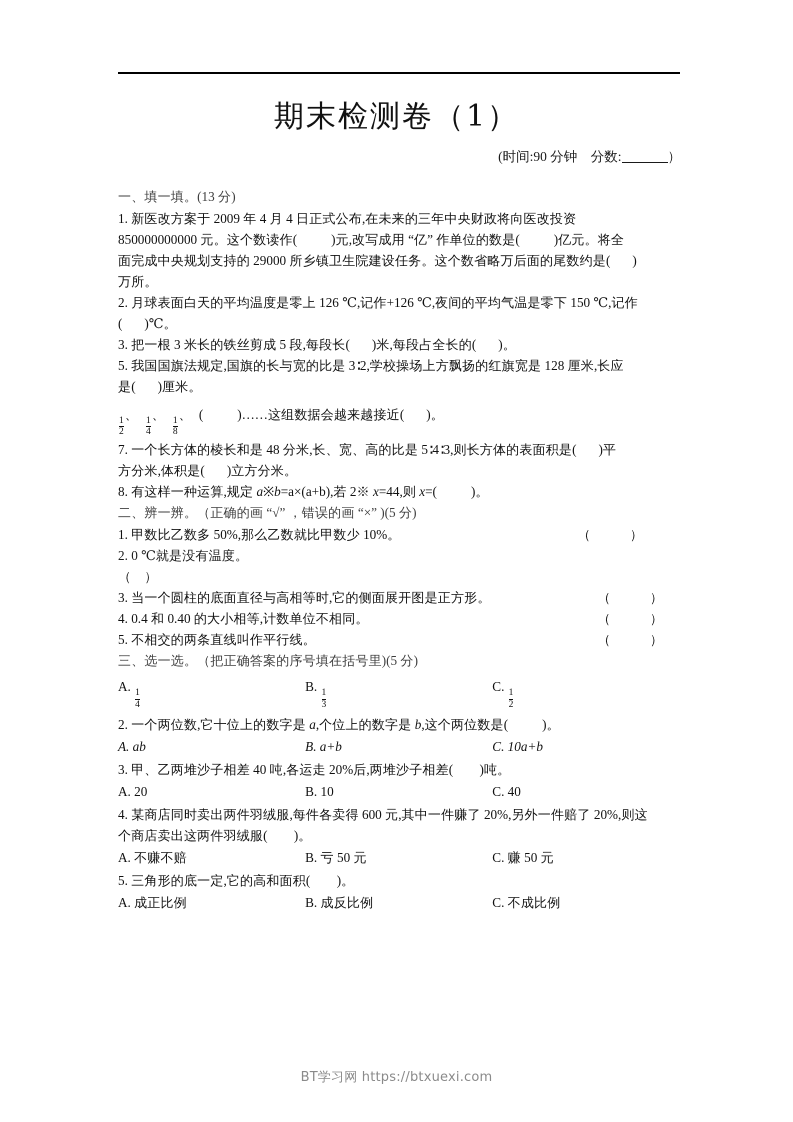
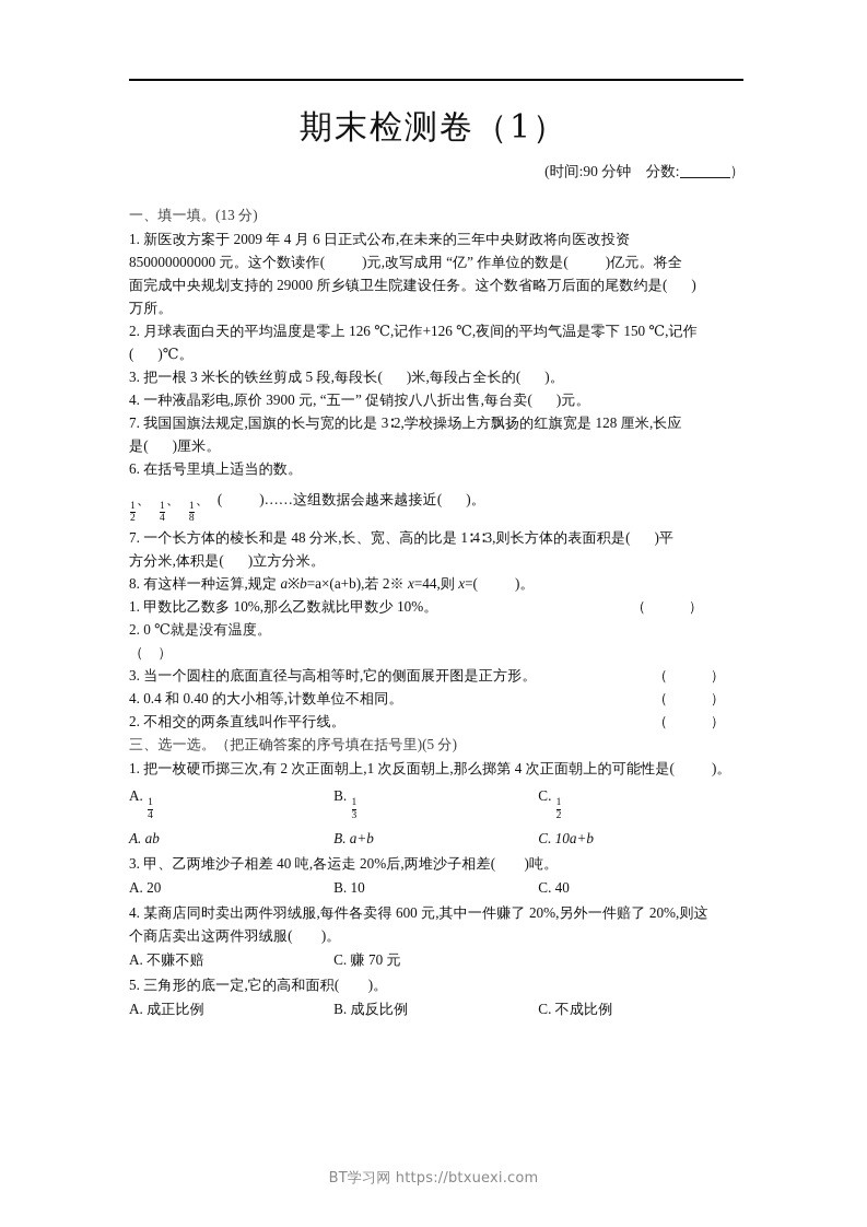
  期末检测卷（1）
  (时间:90 分钟 分数: ）
  一、填一填。(13 分)
- 1. 新医改方案于 2009 年 4 月 4 日正式公布,在未来的三年中央财政将向医改投资
+ 1. 新医改方案于 2009 年 4 月 6 日正式公布,在未来的三年中央财政将向医改投资
  850000000000 元。这个数读作( )元,改写成用 “亿” 作单位的数是( )亿元。将全
  面完成中央规划支持的 29000 所乡镇卫生院建设任务。这个数省略万后面的尾数约是( )
  万所。
  2. 月球表面白天的平均温度是零上 126 ℃,记作+126 ℃,夜间的平均气温是零下 150 ℃,记作
  ( )℃。
  3. 把一根 3 米长的铁丝剪成 5 段,每段长( )米,每段占全长的( )。
+ 4. 一种液晶彩电,原价 3900 元, “五一” 促销按八八折出售,每台卖( )元。
- 5. 我国国旗法规定,国旗的长与宽的比是 3∶2,学校操场上方飘扬的红旗宽是 128 厘米,长应
+ 7. 我国国旗法规定,国旗的长与宽的比是 3∶2,学校操场上方飘扬的红旗宽是 128 厘米,长应
  是( )厘米。
+ 6. 在括号里填上适当的数。
  1
  2
  、
  1
  4
  、
  1
  8
  、 ( )……这组数据会越来越接近( )。
- 7. 一个长方体的棱长和是 48 分米,长、宽、高的比是 5∶4∶3,则长方体的表面积是( )平
+ 7. 一个长方体的棱长和是 48 分米,长、宽、高的比是 1∶4∶3,则长方体的表面积是( )平
  方分米,体积是( )立方分米。
  8. 有这样一种运算,规定 a※b=a×(a+b),若 2※ x=44,则 x=( )。
- 二、辨一辨。（正确的画 “√” ，错误的画 “×” )(5 分)
- 1. 甲数比乙数多 50%,那么乙数就比甲数少 10%。
+ 1. 甲数比乙数多 10%,那么乙数就比甲数少 10%。
  （ ）
  2. 0 ℃就是没有温度。
  （ ）
  3. 当一个圆柱的底面直径与高相等时,它的侧面展开图是正方形。
  （ ）
  4. 0.4 和 0.40 的大小相等,计数单位不相同。
  （ ）
- 5. 不相交的两条直线叫作平行线。
+ 2. 不相交的两条直线叫作平行线。
  （ ）
  三、选一选。（把正确答案的序号填在括号里)(5 分)
+ 1. 把一枚硬币掷三次,有 2 次正面朝上,1 次反面朝上,那么掷第 4 次正面朝上的可能性是( )。
  A.
  1
  4
  B.
  1
  3
  C.
  1
  2
- 2. 一个两位数,它十位上的数字是 a,个位上的数字是 b,这个两位数是( )。
  A. ab
  B. a+b
  C. 10a+b
  3. 甲、乙两堆沙子相差 40 吨,各运走 20%后,两堆沙子相差( )吨。
  A. 20
  B. 10
  C. 40
  4. 某商店同时卖出两件羽绒服,每件各卖得 600 元,其中一件赚了 20%,另外一件赔了 20%,则这
  个商店卖出这两件羽绒服( )。
  A. 不赚不赔
- B. 亏 50 元
- C. 赚 50 元
+ C. 赚 70 元
  5. 三角形的底一定,它的高和面积( )。
  A. 成正比例
  B. 成反比例
  C. 不成比例
  BT学习网 https://btxuexi.com
